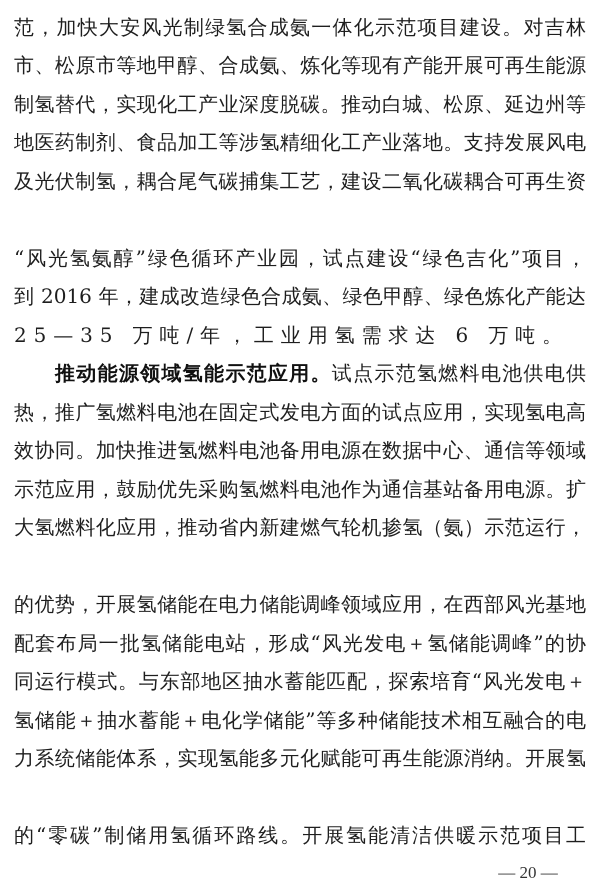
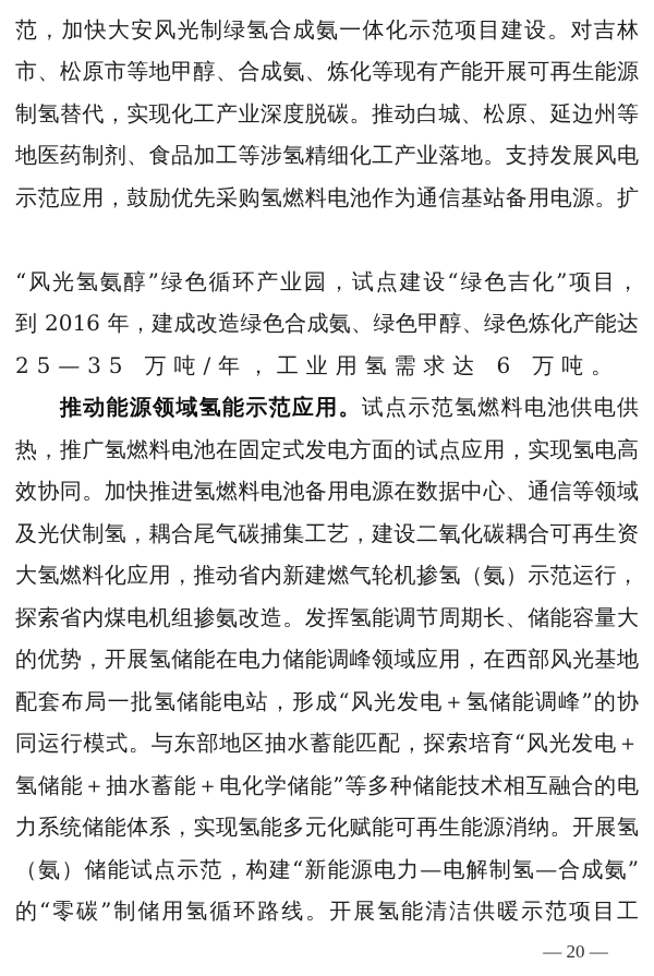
  范，加快大安风光制绿氢合成氨一体化示范项目建设。对吉林
  市、松原市等地甲醇、合成氨、炼化等现有产能开展可再生能源
  制氢替代，实现化工产业深度脱碳。推动白城、松原、延边州等
  地医药制剂、食品加工等涉氢精细化工产业落地。支持发展风电
- 及光伏制氢，耦合尾气碳捕集工艺，建设二氧化碳耦合可再生资
+ 示范应用，鼓励优先采购氢燃料电池作为通信基站备用电源。扩
  “风光氢氨醇”绿色循环产业园，试点建设“绿色吉化”项目，
  到 2016 年，建成改造绿色合成氨、绿色甲醇、绿色炼化产能达
  25—35 万吨/年，工业用氢需求达 6 万吨。
  推动能源领域氢能示范应用。试点示范氢燃料电池供电供
  热，推广氢燃料电池在固定式发电方面的试点应用，实现氢电高
  效协同。加快推进氢燃料电池备用电源在数据中心、通信等领域
- 示范应用，鼓励优先采购氢燃料电池作为通信基站备用电源。扩
+ 及光伏制氢，耦合尾气碳捕集工艺，建设二氧化碳耦合可再生资
  大氢燃料化应用，推动省内新建燃气轮机掺氢（氨）示范运行，
+ 探索省内煤电机组掺氨改造。发挥氢能调节周期长、储能容量大
  的优势，开展氢储能在电力储能调峰领域应用，在西部风光基地
  配套布局一批氢储能电站，形成“风光发电＋氢储能调峰”的协
  同运行模式。与东部地区抽水蓄能匹配，探索培育“风光发电＋
  氢储能＋抽水蓄能＋电化学储能”等多种储能技术相互融合的电
  力系统储能体系，实现氢能多元化赋能可再生能源消纳。开展氢
+ （氨）储能试点示范，构建“新能源电力—电解制氢—合成氨”
  的“零碳”制储用氢循环路线。开展氢能清洁供暖示范项目工
  — 20 —
